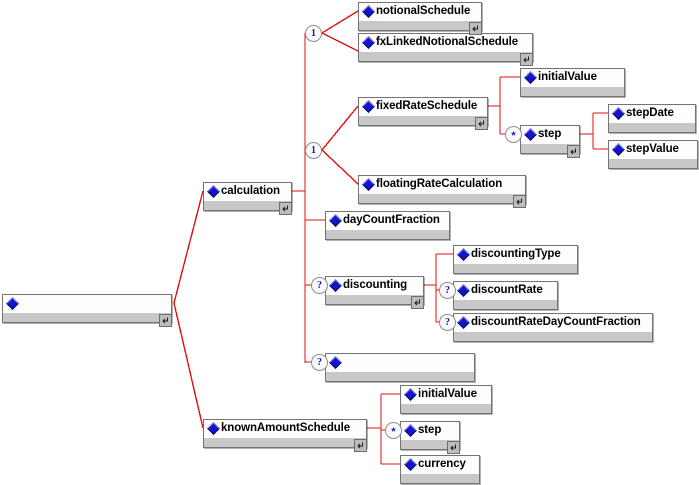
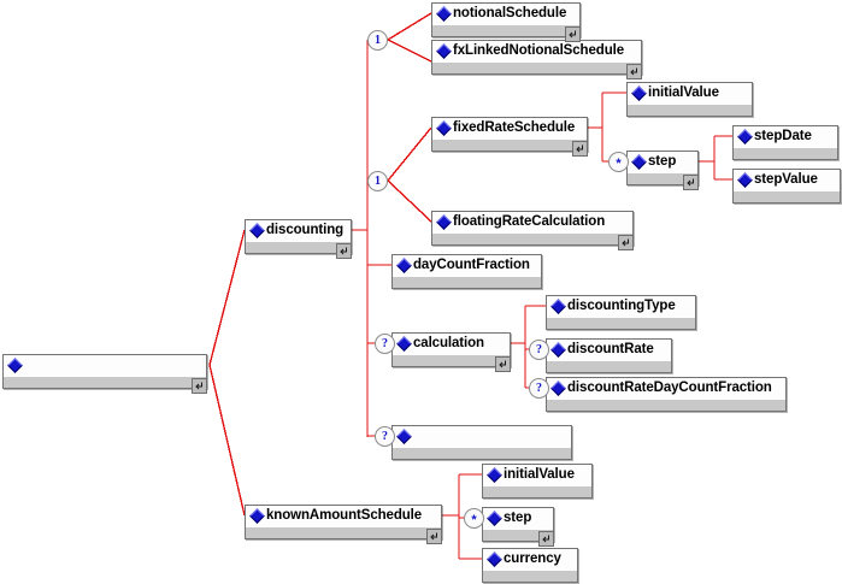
- calculation
+ discounting
  knownAmountSchedule
  notionalSchedule
  fxLinkedNotionalSchedule
  fixedRateSchedule
  floatingRateCalculation
  dayCountFraction
- discounting
+ calculation
  ?
  ?
  initialValue
  step
  *
  stepDate
  stepValue
  discountingType
  discountRate
  ?
  discountRateDayCountFraction
  ?
  initialValue
  step
  *
  currency
  1
  1
